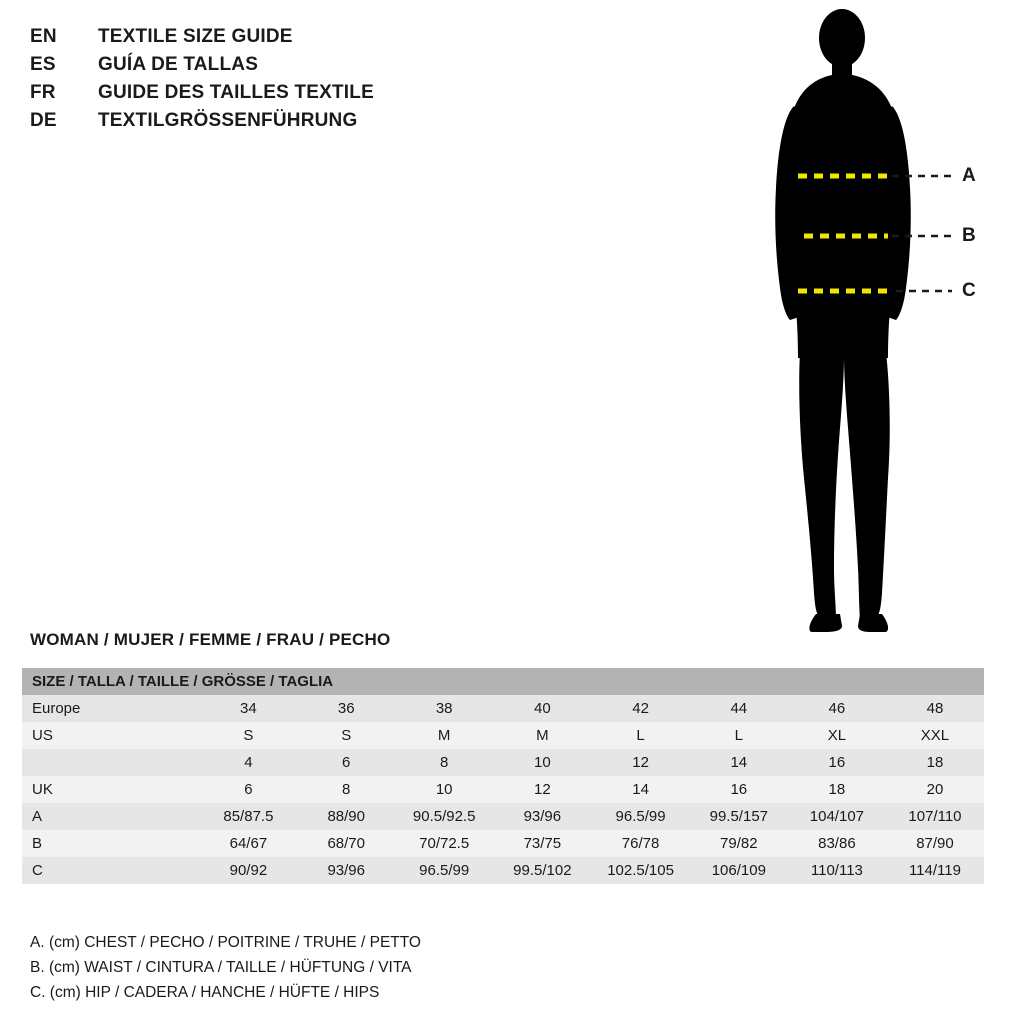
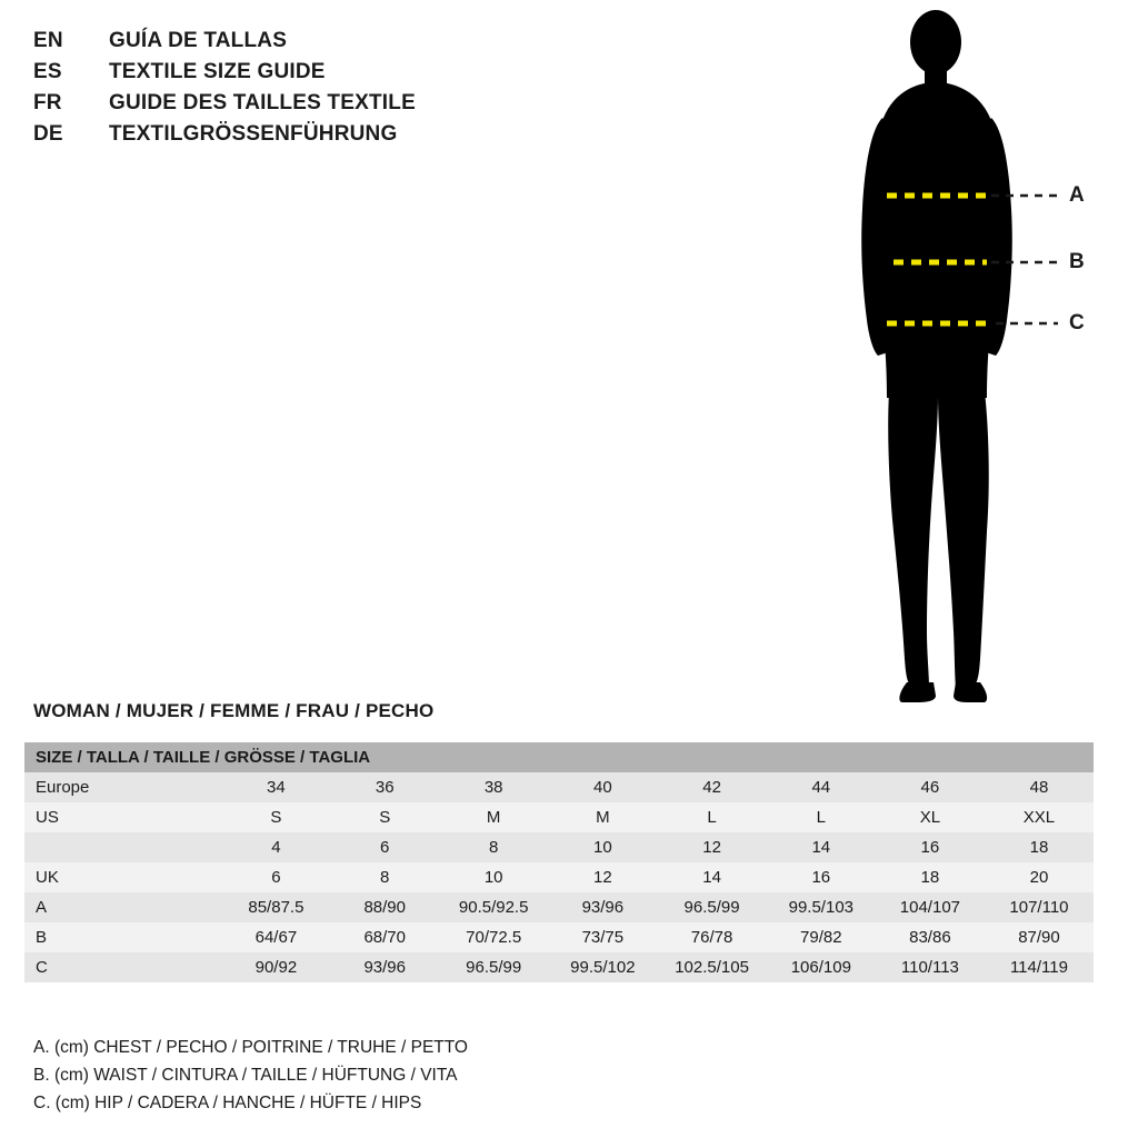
  EN
- TEXTILE SIZE GUIDE
+ GUÍA DE TALLAS
  ES
- GUÍA DE TALLAS
+ TEXTILE SIZE GUIDE
  FR
  GUIDE DES TAILLES TEXTILE
  DE
  TEXTILGRÖSSENFÜHRUNG
  A
  B
  C
  WOMAN / MUJER / FEMME / FRAU / PECHO
  SIZE / TALLA / TAILLE / GRÖSSE / TAGLIA
  Europe	34	36	38	40	42	44	46	48
  US	S	S	M	M	L	L	XL	XXL
  	4	6	8	10	12	14	16	18
  UK	6	8	10	12	14	16	18	20
- A	85/87.5	88/90	90.5/92.5	93/96	96.5/99	99.5/157	104/107	107/110
+ A	85/87.5	88/90	90.5/92.5	93/96	96.5/99	99.5/103	104/107	107/110
  B	64/67	68/70	70/72.5	73/75	76/78	79/82	83/86	87/90
  C	90/92	93/96	96.5/99	99.5/102	102.5/105	106/109	110/113	114/119
  A. (cm) CHEST / PECHO / POITRINE / TRUHE / PETTO
  B. (cm) WAIST / CINTURA / TAILLE / HÜFTUNG / VITA
  C. (cm) HIP / CADERA / HANCHE / HÜFTE / HIPS
